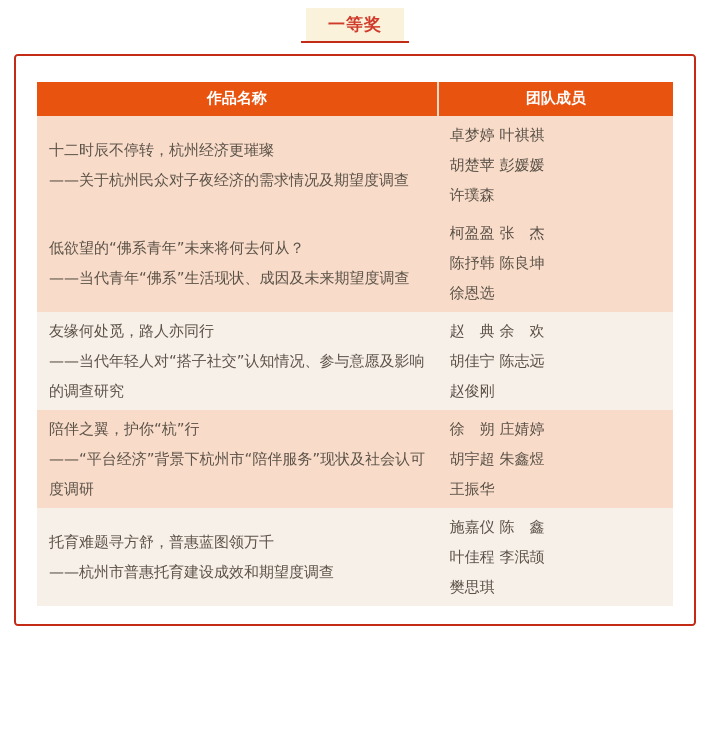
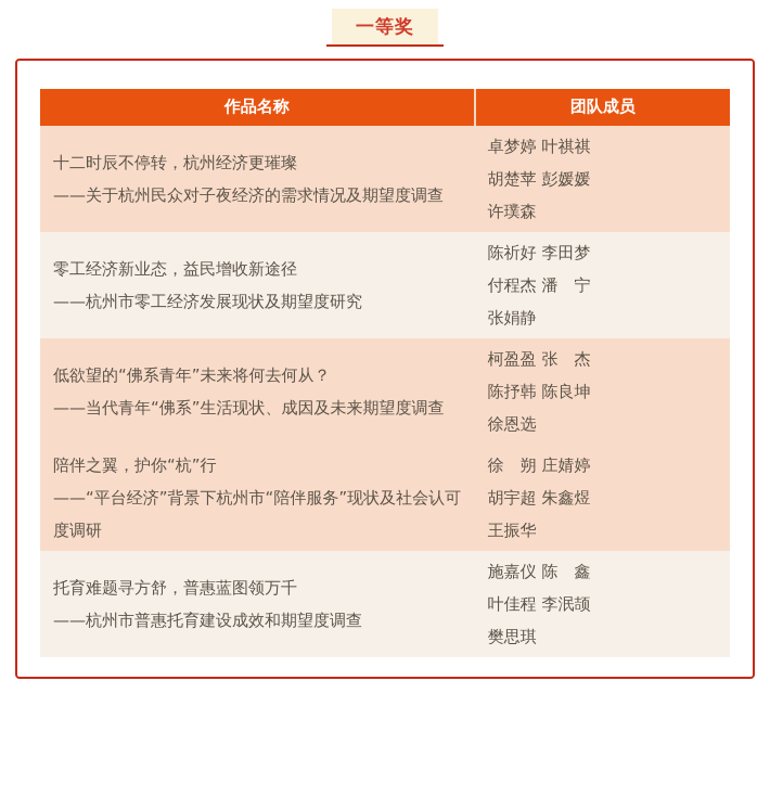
  一等奖
  作品名称	团队成员
  十二时辰不停转，杭州经济更璀璨 ——关于杭州民众对子夜经济的需求情况及期望度调查	卓梦婷 叶祺祺 胡楚苹 彭媛媛 许璞森
+ 零工经济新业态，益民增收新途径 ——杭州市零工经济发展现状及期望度研究	陈祈好 李田梦 付程杰 潘 宁 张娟静
  低欲望的“佛系青年”未来将何去何从？ ——当代青年“佛系”生活现状、成因及未来期望度调查	柯盈盈 张 杰 陈抒韩 陈良坤 徐恩选
- 友缘何处觅，路人亦同行 ——当代年轻人对“搭子社交”认知情况、参与意愿及影响的调查研究	赵 典 余 欢 胡佳宁 陈志远 赵俊刚
  陪伴之翼，护你“杭”行 ——“平台经济”背景下杭州市“陪伴服务”现状及社会认可度调研	徐 朔 庄婧婷 胡宇超 朱鑫煜 王振华
  托育难题寻方舒，普惠蓝图领万千 ——杭州市普惠托育建设成效和期望度调查	施嘉仪 陈 鑫 叶佳程 李泯颉 樊思琪
